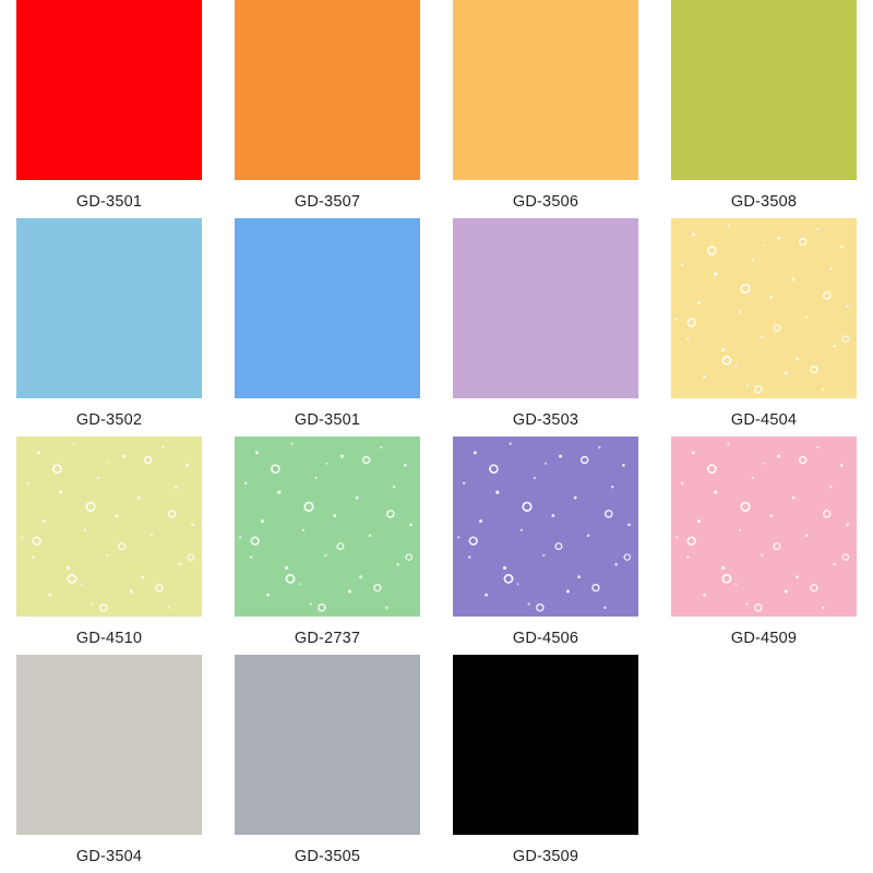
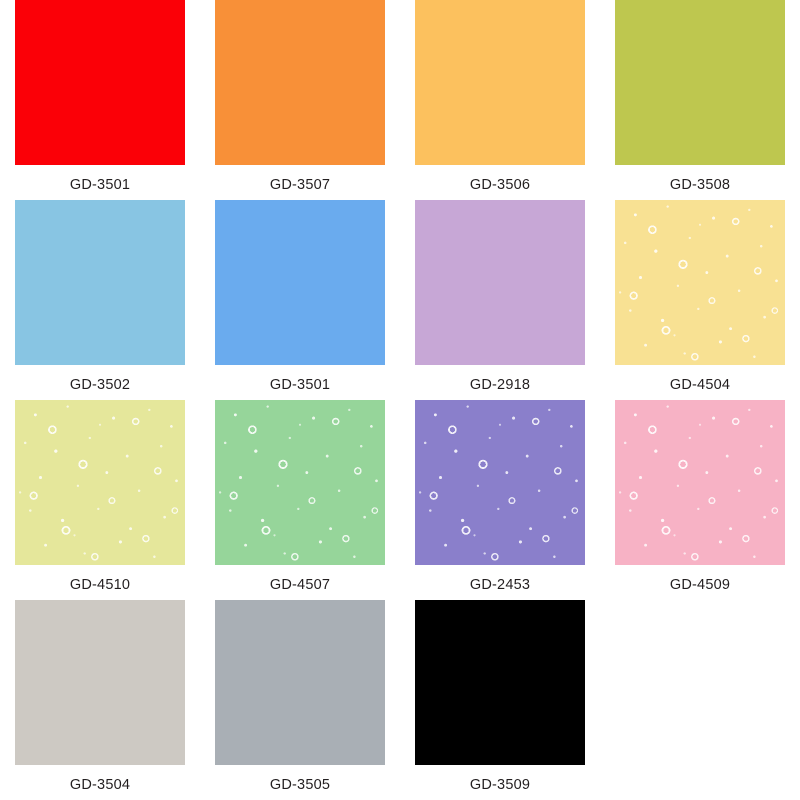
  GD-3501
  GD-3507
  GD-3506
  GD-3508
  GD-3502
  GD-3501
- GD-3503
+ GD-2918
  GD-4504
  GD-4510
- GD-2737
+ GD-4507
- GD-4506
+ GD-2453
  GD-4509
  GD-3504
  GD-3505
  GD-3509
